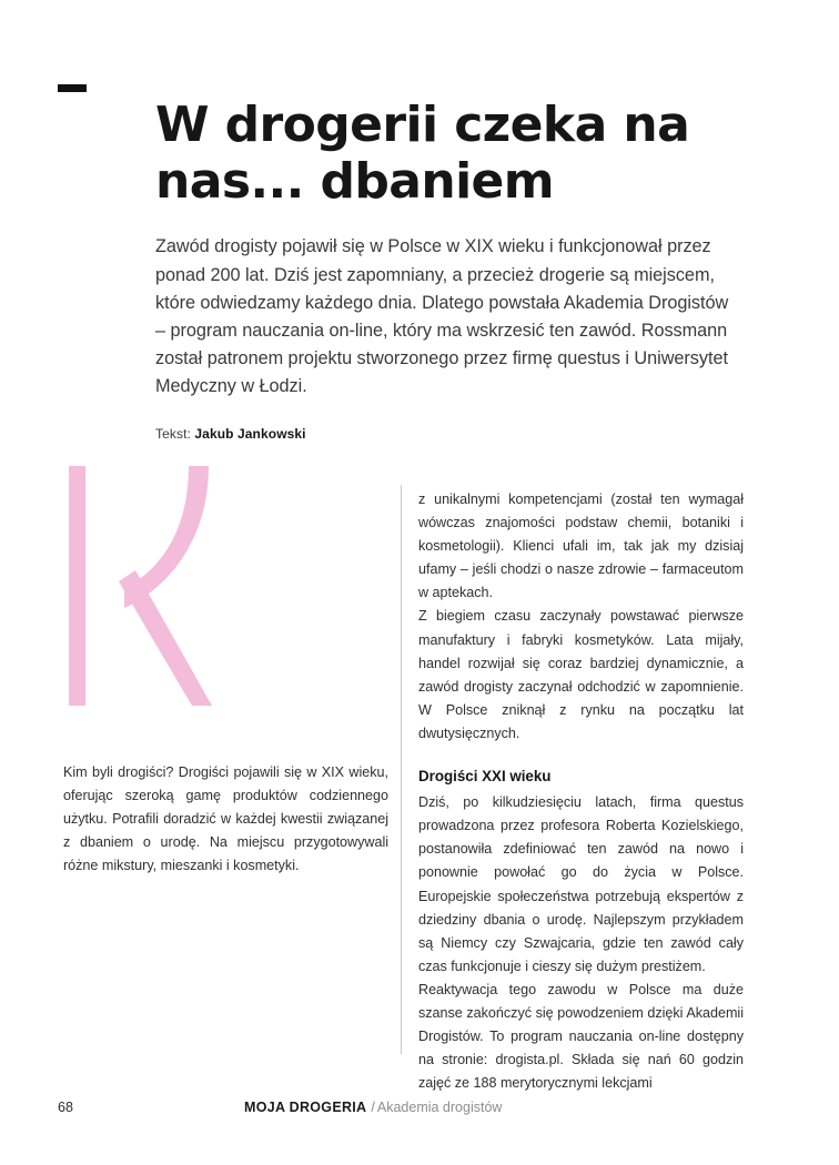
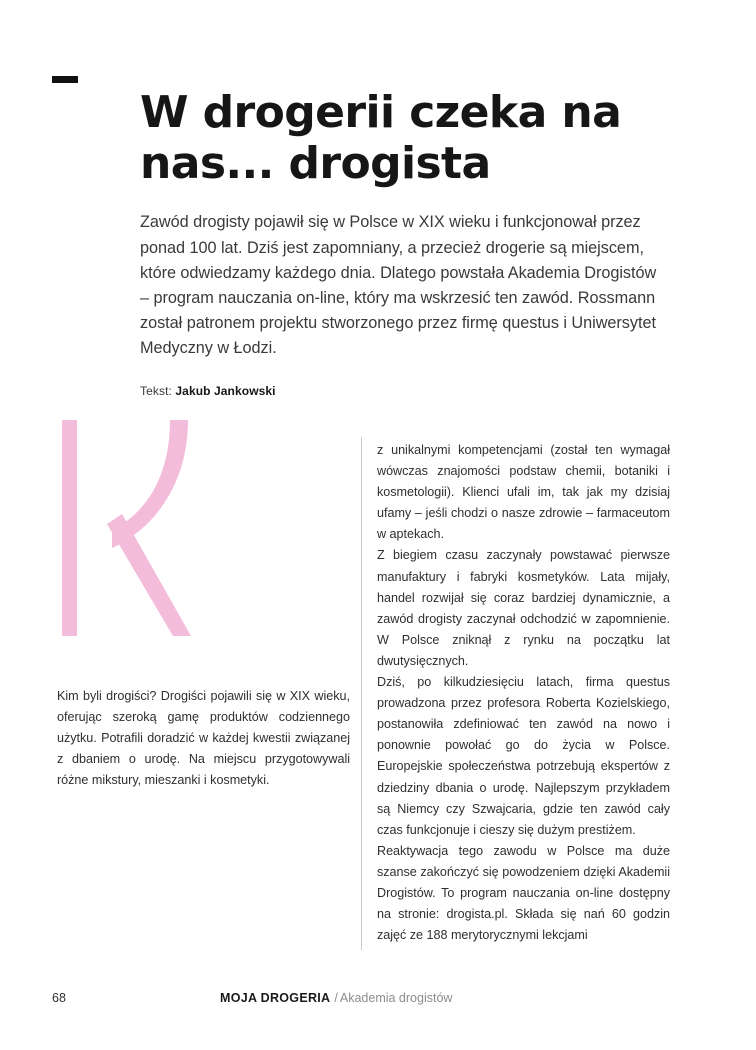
- W drogerii czeka na nas... dbaniem
+ W drogerii czeka na nas... drogista
- Zawód drogisty pojawił się w Polsce w XIX wieku i funkcjonował przez ponad 200 lat. Dziś jest zapomniany, a przecież drogerie są miejscem, które odwiedzamy każdego dnia. Dlatego powstała Akademia Drogistów – program nauczania on-line, który ma wskrzesić ten zawód. Rossmann został patronem projektu stworzonego przez firmę questus i Uniwersytet Medyczny w Łodzi.
+ Zawód drogisty pojawił się w Polsce w XIX wieku i funkcjonował przez ponad 100 lat. Dziś jest zapomniany, a przecież drogerie są miejscem, które odwiedzamy każdego dnia. Dlatego powstała Akademia Drogistów – program nauczania on-line, który ma wskrzesić ten zawód. Rossmann został patronem projektu stworzonego przez firmę questus i Uniwersytet Medyczny w Łodzi.
  Tekst: Jakub Jankowski
  Kim byli drogiści? Drogiści pojawili się w XIX wieku, oferując szeroką gamę produktów codziennego użytku. Potrafili doradzić w każdej kwestii związanej z dbaniem o urodę. Na miejscu przygotowywali różne mikstury, mieszanki i kosmetyki.
  z unikalnymi kompetencjami (został ten wymagał wówczas znajomości podstaw chemii, botaniki i kosmetologii). Klienci ufali im, tak jak my dzisiaj ufamy – jeśli chodzi o nasze zdrowie – farmaceutom w aptekach.
  Z biegiem czasu zaczynały powstawać pierwsze manufaktury i fabryki kosmetyków. Lata mijały, handel rozwijał się coraz bardziej dynamicznie, a zawód drogisty zaczynał odchodzić w zapomnienie. W Polsce zniknął z rynku na początku lat dwutysięcznych.
- Drogiści XXI wieku
  Dziś, po kilkudziesięciu latach, firma questus prowadzona przez profesora Roberta Kozielskiego, postanowiła zdefiniować ten zawód na nowo i ponownie powołać go do życia w Polsce. Europejskie społeczeństwa potrzebują ekspertów z dziedziny dbania o urodę. Najlepszym przykładem są Niemcy czy Szwajcaria, gdzie ten zawód cały czas funkcjonuje i cieszy się dużym prestiżem.
  Reaktywacja tego zawodu w Polsce ma duże szanse zakończyć się powodzeniem dzięki Akademii Drogistów. To program nauczania on-line dostępny na stronie: drogista.pl. Składa się nań 60 godzin zajęć ze 188 merytorycznymi lekcjami
  68
  MOJA DROGERIA / Akademia drogistów
